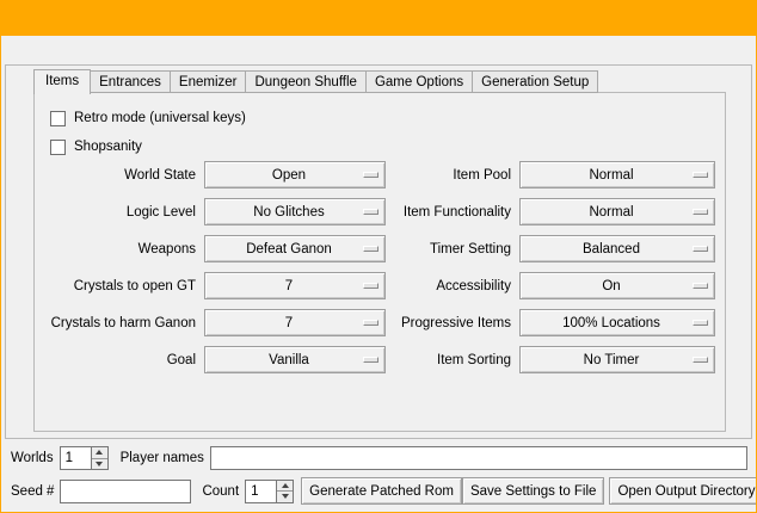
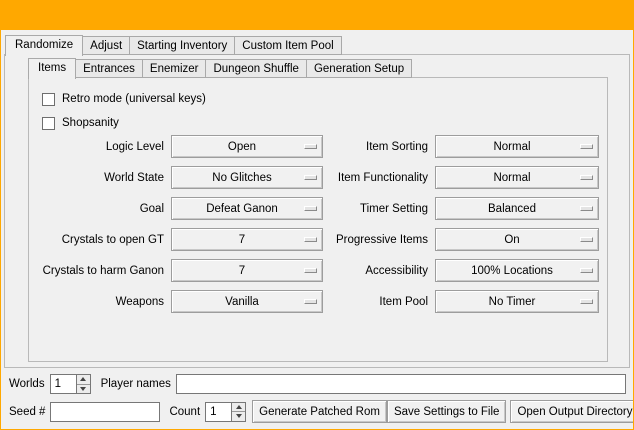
+ Randomize
+ Adjust
+ Starting Inventory
+ Custom Item Pool
  Retro mode (universal keys)
  Shopsanity
- World State
+ Logic Level
  Open
- Item Pool
+ Item Sorting
  Normal
- Logic Level
+ World State
  No Glitches
  Item Functionality
  Normal
- Weapons
+ Goal
  Defeat Ganon
  Timer Setting
  Balanced
  Crystals to open GT
  7
- Accessibility
+ Progressive Items
  On
  Crystals to harm Ganon
  7
- Progressive Items
+ Accessibility
  100% Locations
- Goal
+ Weapons
  Vanilla
- Item Sorting
+ Item Pool
  No Timer
  Items
  Entrances
  Enemizer
  Dungeon Shuffle
- Game Options
  Generation Setup
  Worlds
  1
  Player names
  Seed #
  Count
  1
  Generate Patched Rom
  Save Settings to File
  Open Output Directory
